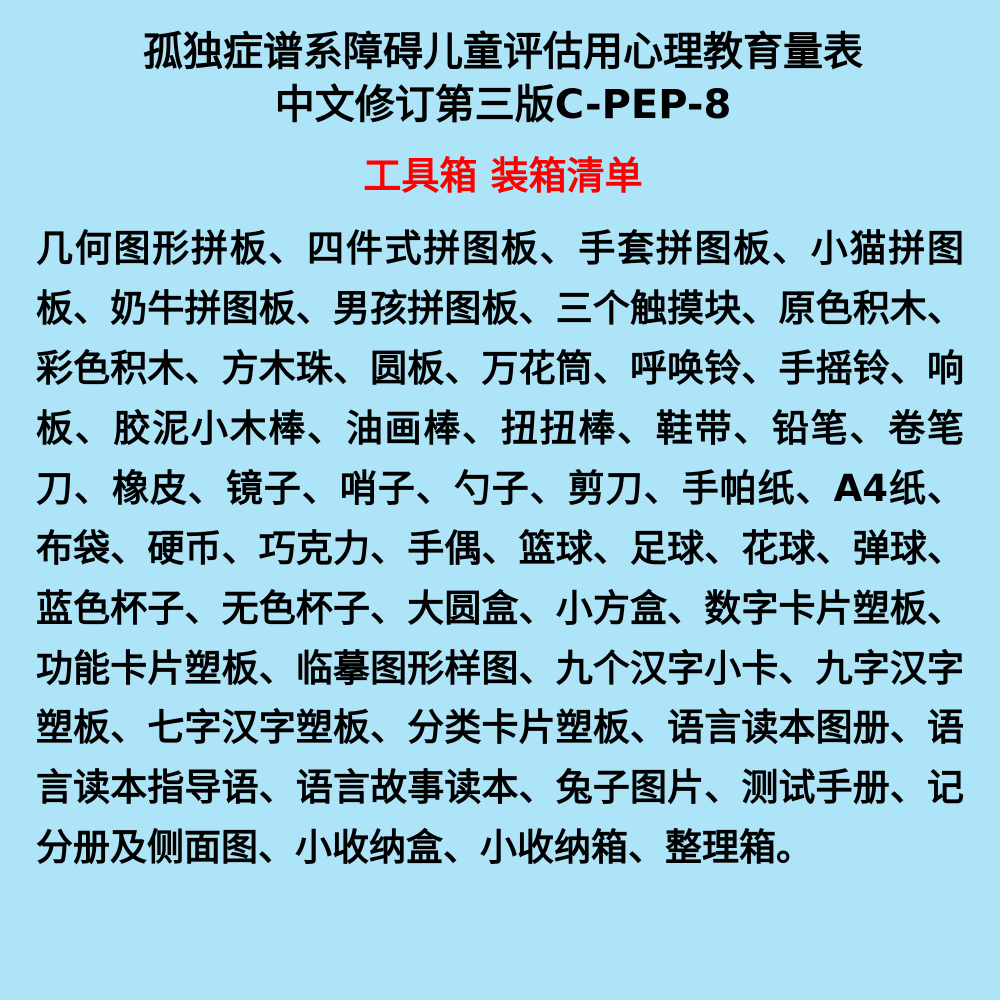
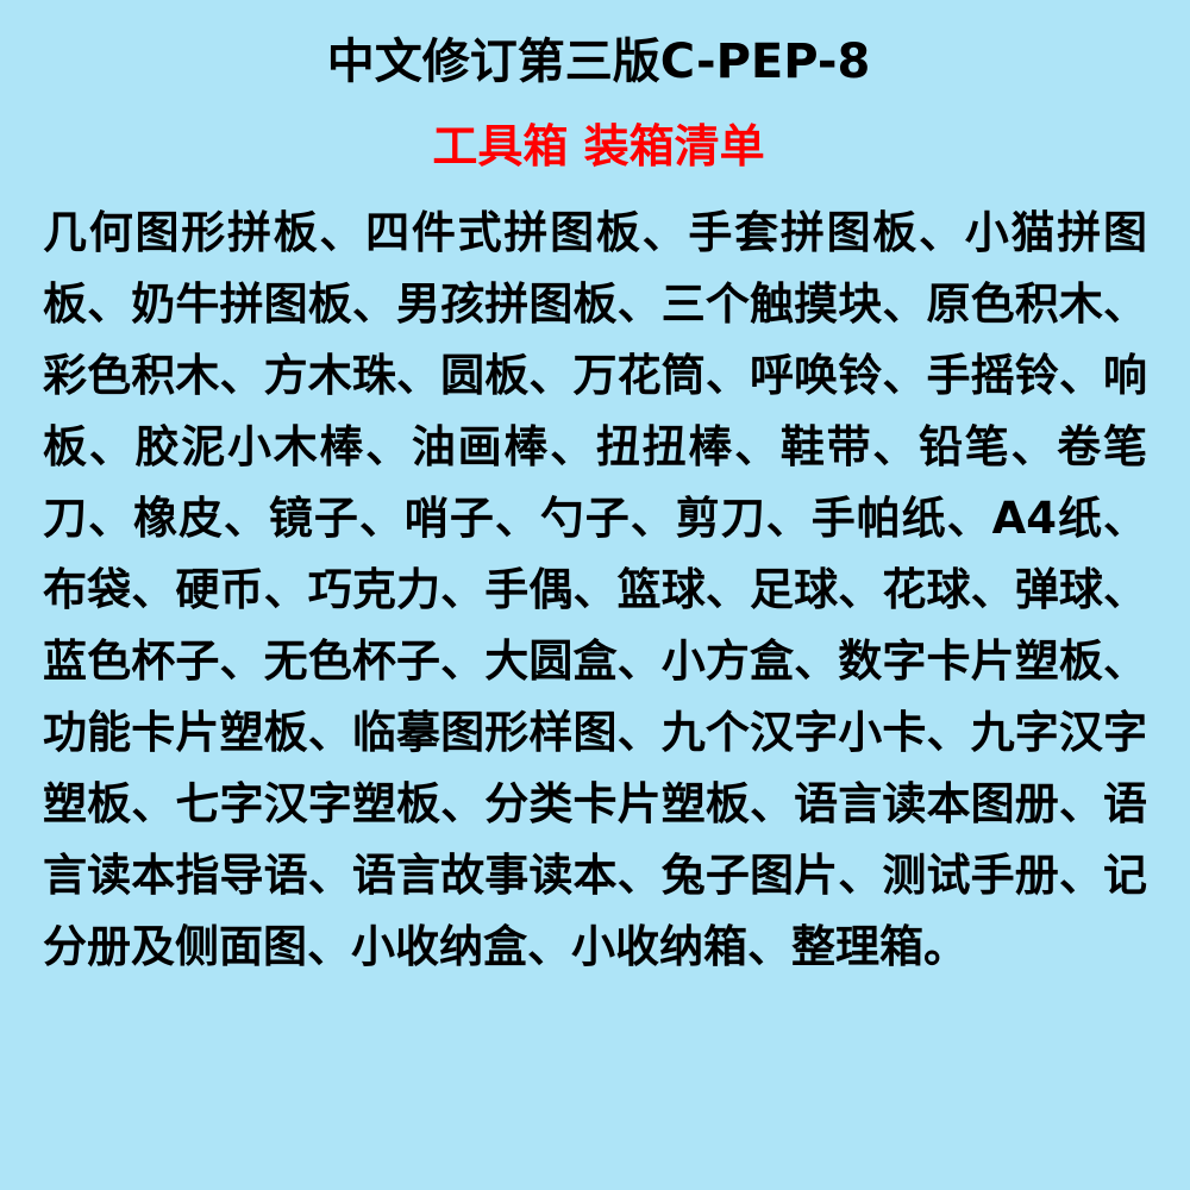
- 孤独症谱系障碍儿童评估用心理教育量表
  中文修订第三版C-PEP-8
  工具箱 装箱清单
  几何图形拼板、四件式拼图板、手套拼图板、小猫拼图板、奶牛拼图板、男孩拼图板、三个触摸块、原色积木、彩色积木、方木珠、圆板、万花筒、呼唤铃、手摇铃、响板、胶泥小木棒、油画棒、扭扭棒、鞋带、铅笔、卷笔刀、橡皮、镜子、哨子、勺子、剪刀、手帕纸、A4纸、布袋、硬币、巧克力、手偶、篮球、足球、花球、弹球、蓝色杯子、无色杯子、大圆盒、小方盒、数字卡片塑板、功能卡片塑板、临摹图形样图、九个汉字小卡、九字汉字塑板、七字汉字塑板、分类卡片塑板、语言读本图册、语言读本指导语、语言故事读本、兔子图片、测试手册、记分册及侧面图、小收纳盒、小收纳箱、整理箱。
